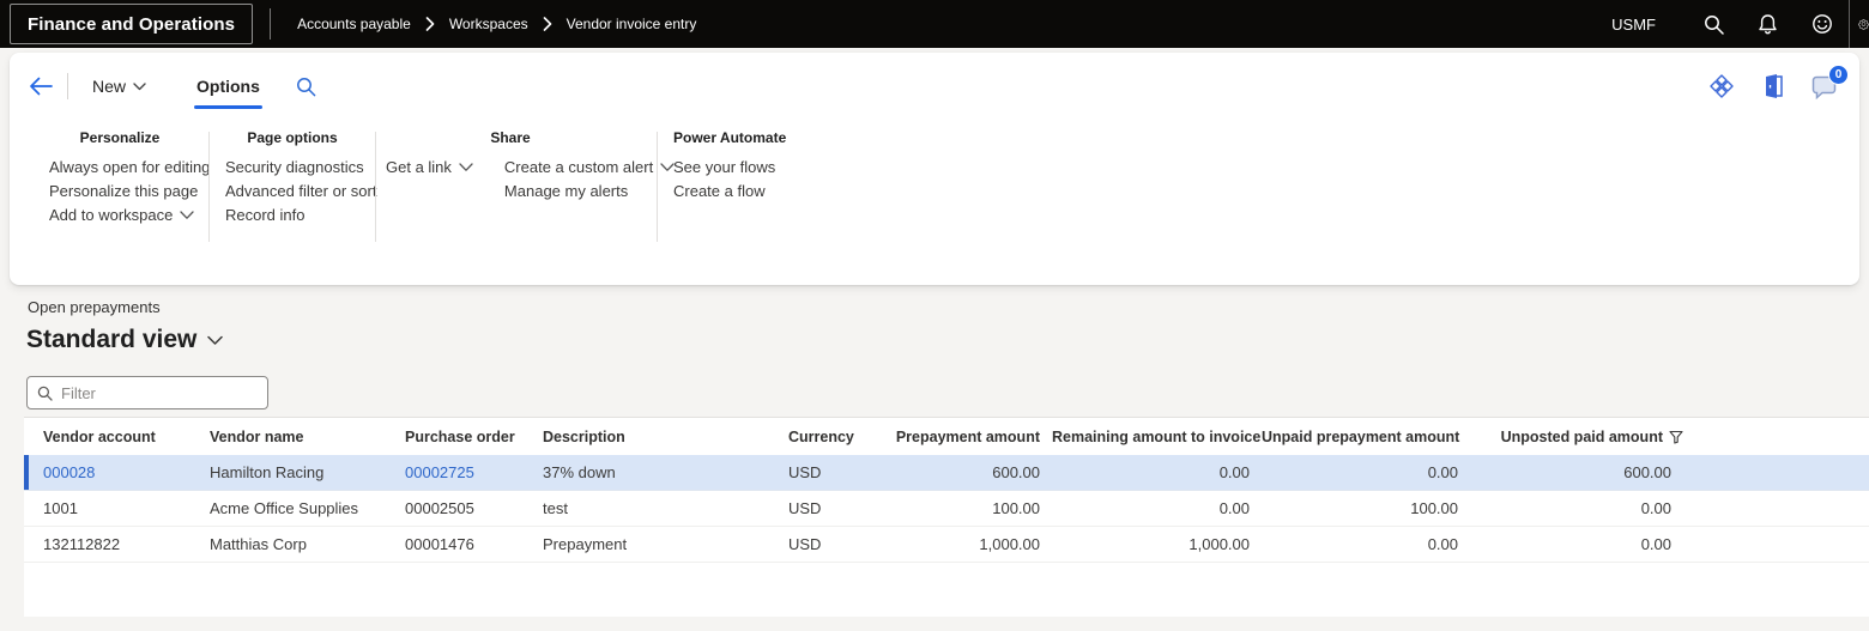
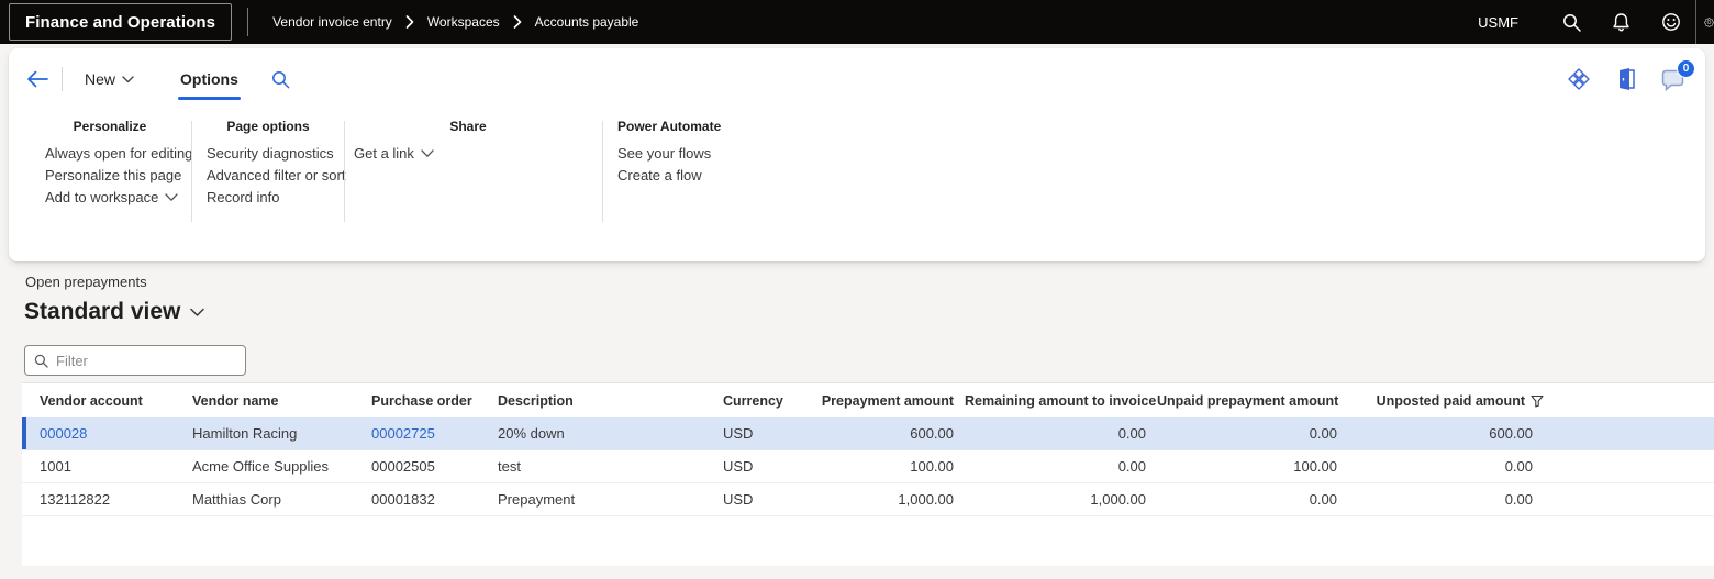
  Finance and Operations
- Accounts payable
+ Vendor invoice entry
  Workspaces
- Vendor invoice entry
+ Accounts payable
  USMF
  New
  Options
  0
  Personalize
  Always open for editing
  Personalize this page
  Add to workspace
  Page options
  Security diagnostics
  Advanced filter or sor
  Record info
  Share
  Get a link
- Create a custom alert
- Manage my alerts
  Power Automate
  See your flows
  Create a flow
  Open prepayments
  Standard view
  Filter
  Vendor account
  Vendor name
  Purchase order
  Description
  Currency
  Prepayment amount
  Remaining amount to invoice
  Unpaid prepayment amount
  Unposted paid amount
  000028
  Hamilton Racing
  00002725
- 37% down
+ 20% down
  USD
  600.00
  0.00
  0.00
  600.00
  1001
  Acme Office Supplies
  00002505
  test
  USD
  100.00
  0.00
  100.00
  0.00
  132112822
  Matthias Corp
- 00001476
+ 00001832
  Prepayment
  USD
  1,000.00
  1,000.00
  0.00
  0.00
